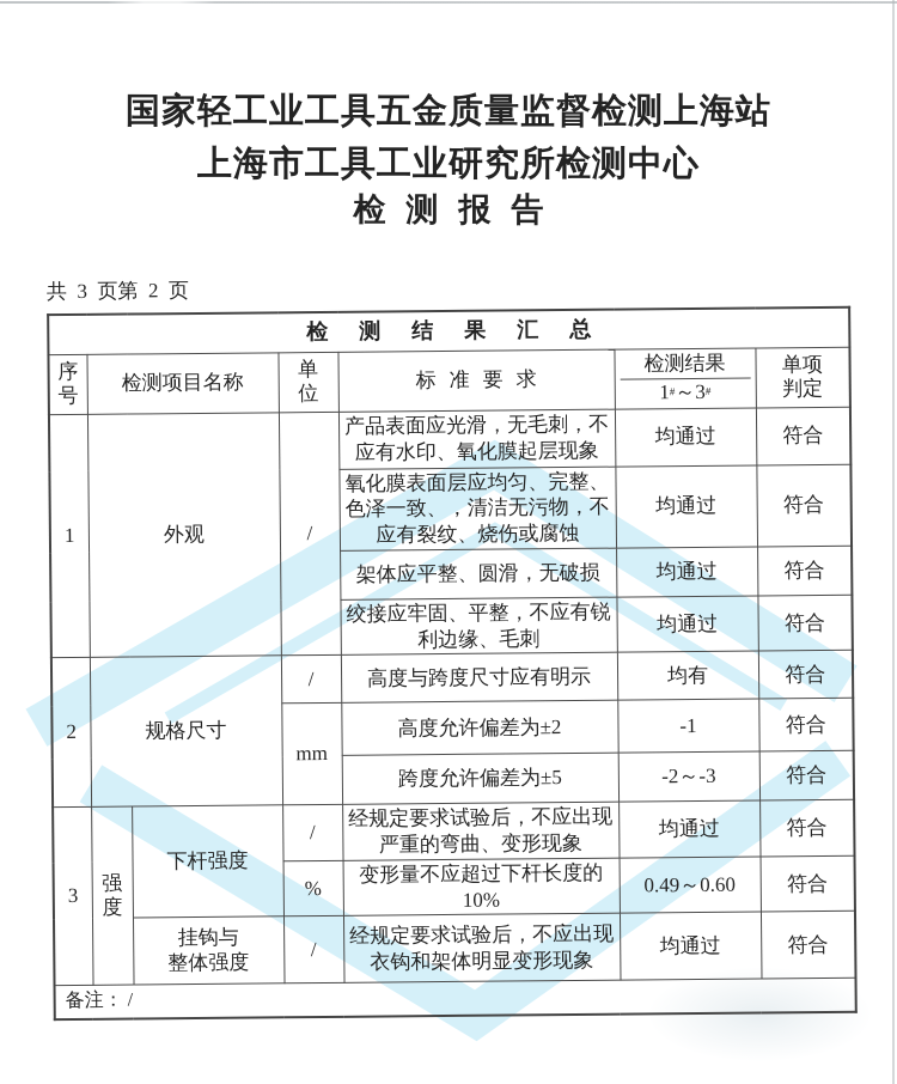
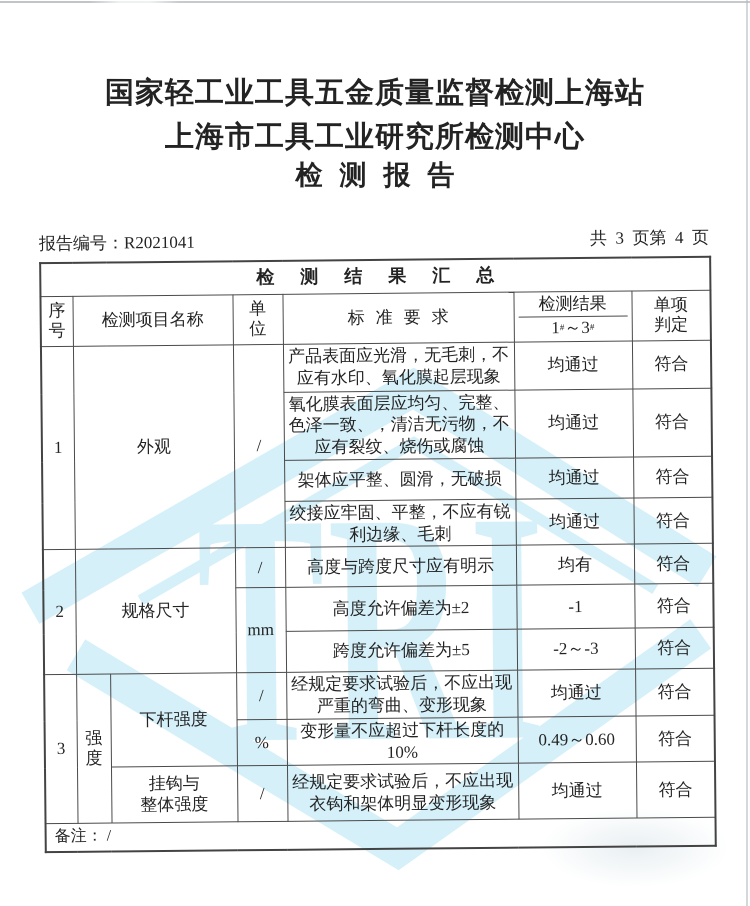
  国家轻工业工具五金质量监督检测上海站
  上海市工具工业研究所检测中心
  检测报告
+ TRI
+ 报告编号：R2021041
- 共 3 页第 2 页
+ 共 3 页第 4 页
  检测结果汇总
  序 号	检测项目名称	单 位	标准要求	检测结果 1#～3#	单项 判定
  1	外观	/	产品表面应光滑，无毛刺，不应有水印、氧化膜起层现象	均通过	符合
  氧化膜表面层应均匀、完整、色泽一致、，清洁无污物，不应有裂纹、烧伤或腐蚀	均通过	符合
  架体应平整、圆滑，无破损	均通过	符合
  绞接应牢固、平整，不应有锐利边缘、毛刺	均通过	符合
  2	规格尺寸	/	高度与跨度尺寸应有明示	均有	符合
  mm	高度允许偏差为±2	-1	符合
  跨度允许偏差为±5	-2～-3	符合
  3	强 度	下杆强度	/	经规定要求试验后，不应出现严重的弯曲、变形现象	均通过	符合
  %	变形量不应超过下杆长度的10%	0.49～0.60	符合
  挂钩与 整体强度	/	经规定要求试验后，不应出现衣钩和架体明显变形现象	均通过	符合
  备注： /
